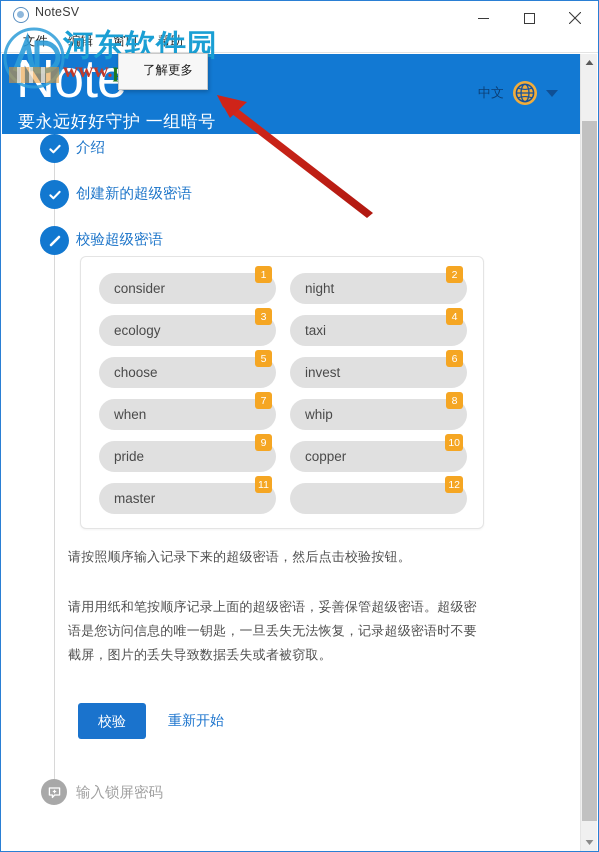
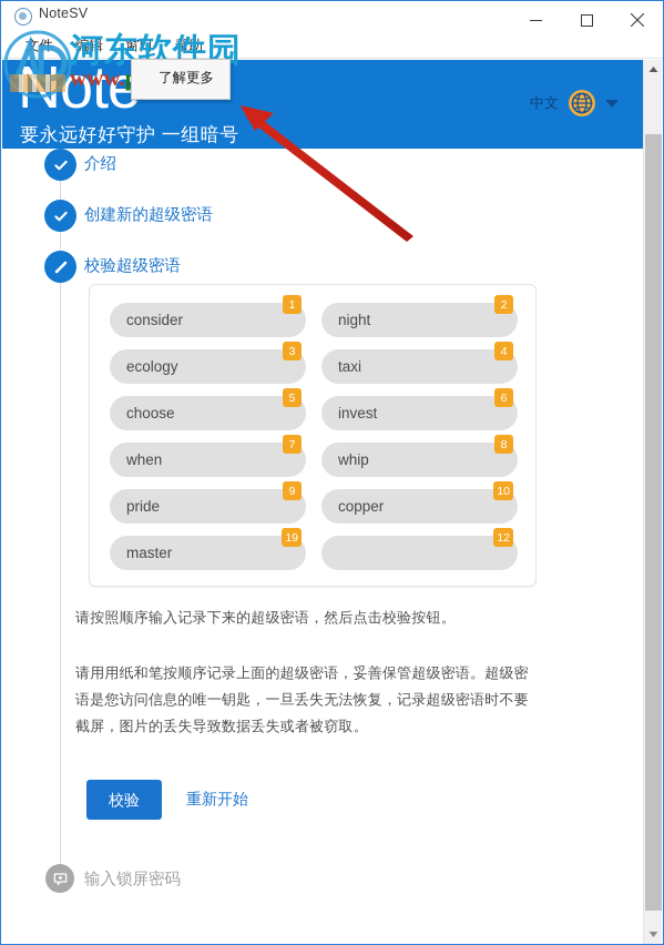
  NoteSV
  编辑
  窗口
  帮助
  了解更多
  Note
  要永远好好守护 一组暗号
  中文
  介绍
  创建新的超级密语
  校验超级密语
  consider
  1
  night
  2
  ecology
  3
  taxi
  4
  choose
  5
  invest
  6
  when
  7
  whip
  8
  pride
  9
  copper
  10
  master
- 11
+ 19
  12
  请按照顺序输入记录下来的超级密语，然后点击校验按钮。
  请用用纸和笔按顺序记录上面的超级密语，妥善保管超级密语。超级密语是您访问信息的唯一钥匙，一旦丢失无法恢复，记录超级密语时不要截屏，图片的丢失导致数据丢失或者被窃取。
  校验
  重新开始
  输入锁屏密码
  河东软件园
